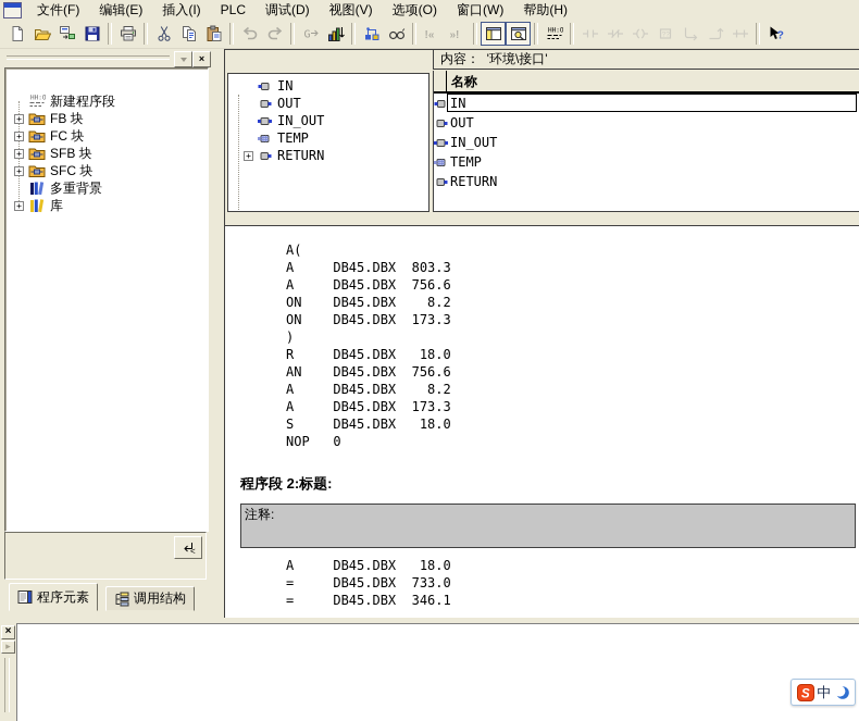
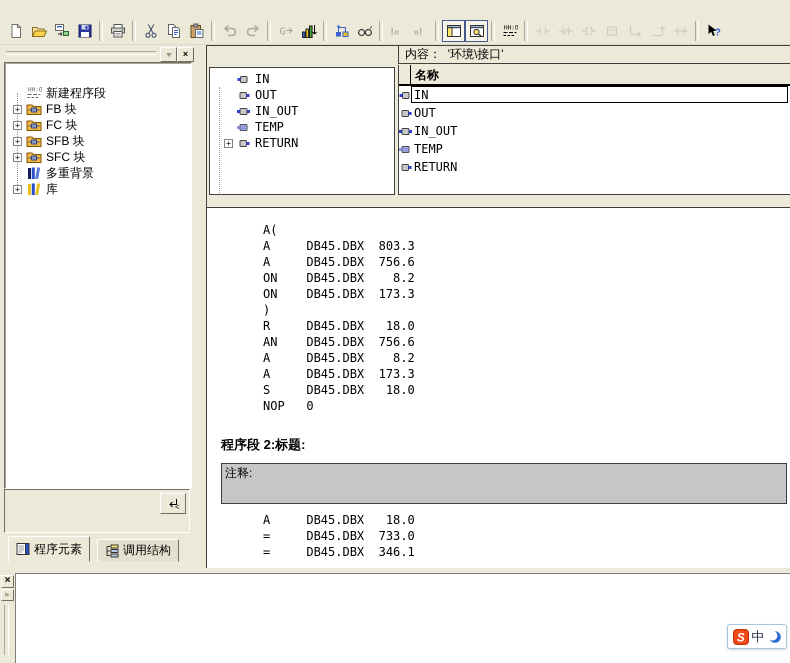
- 文件(F)
- 编辑(E)
- 插入(I)
- PLC
- 调试(D)
- 视图(V)
- 选项(O)
- 窗口(W)
- 帮助(H)
  G
  !«
  »!
  ?
  ×
  新建程序段
  +
  FB 块
  +
  FC 块
  +
  SFB 块
  +
  SFC 块
  多重背景
  +
  库
  <
  程序元素
  调用结构
  IN
  OUT
  IN_OUT
  TEMP
  +
  RETURN
  内容： '环境\接口'
  名称
  IN
  OUT
  IN_OUT
  TEMP
  RETURN
  A(
  A DB45.DBX 803.3
  A DB45.DBX 756.6
  ON DB45.DBX 8.2
  ON DB45.DBX 173.3
  )
  R DB45.DBX 18.0
  AN DB45.DBX 756.6
  A DB45.DBX 8.2
  A DB45.DBX 173.3
  S DB45.DBX 18.0
  NOP 0
  程序段 2:标题:
  注释:
  A DB45.DBX 18.0
  = DB45.DBX 733.0
  = DB45.DBX 346.1
  ×
  ▸
  S
  中
